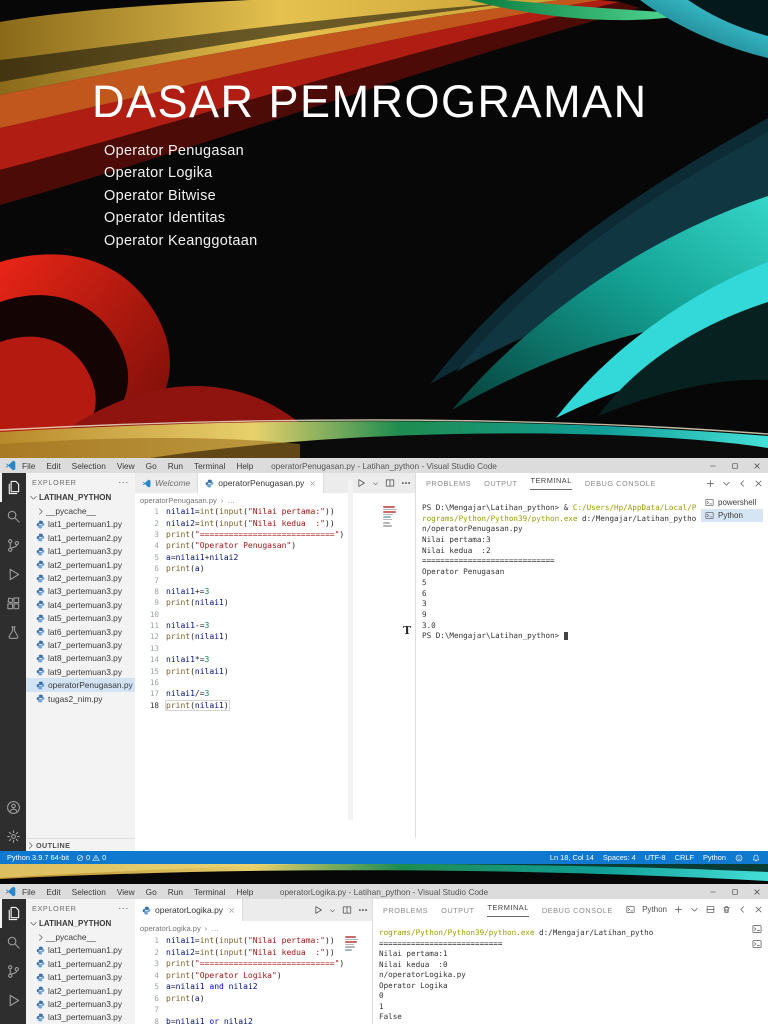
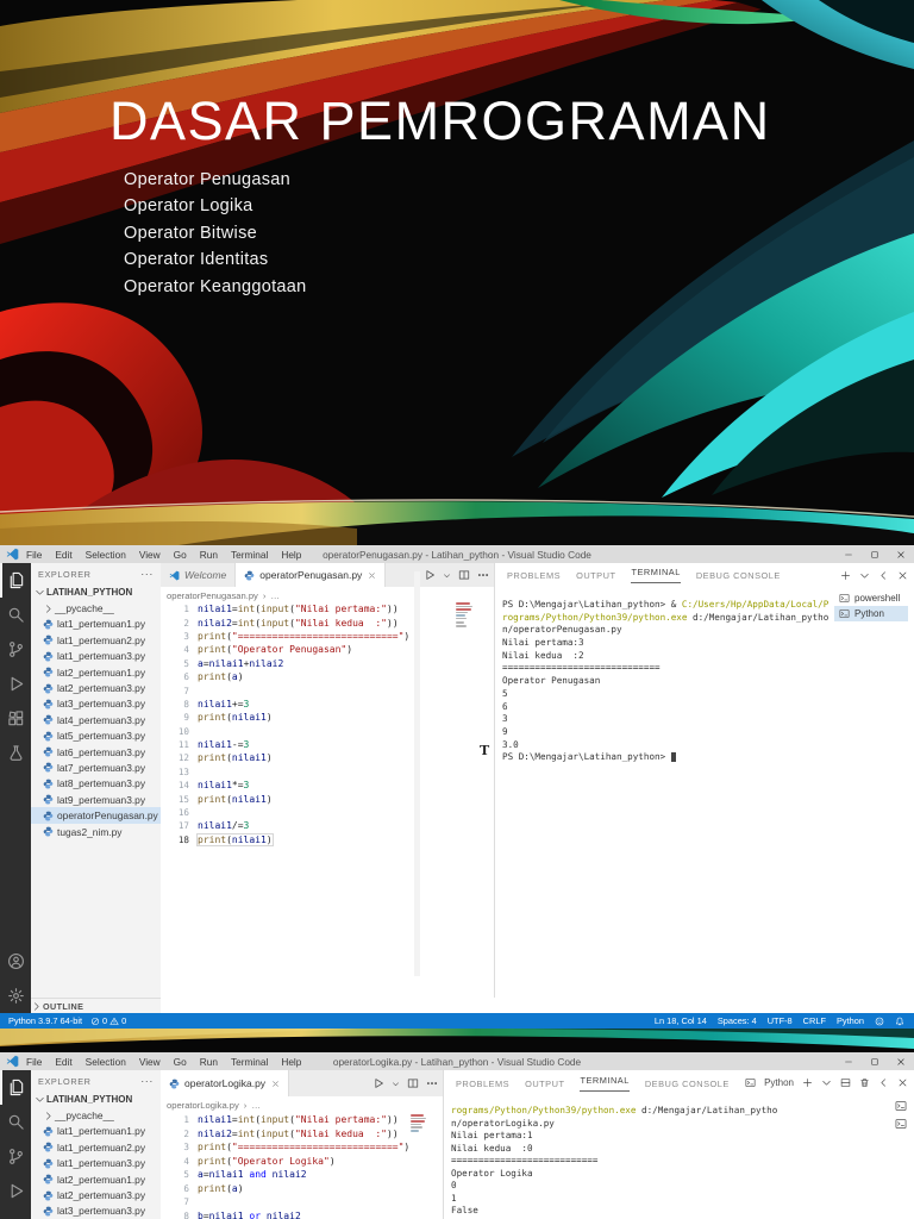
  DASAR PEMROGRAMAN
  Operator Penugasan
  Operator Logika
  Operator Bitwise
  Operator Identitas
  Operator Keanggotaan
  File
  Edit
  Selection
  View
  Go
  Run
  Terminal
  Help
  operatorPenugasan.py - Latihan_python - Visual Studio Code
  EXPLORER
  ···
  LATIHAN_PYTHON
  __pycache__
  lat1_pertemuan1.py
  lat1_pertemuan2.py
  lat1_pertemuan3.py
  lat2_pertemuan1.py
  lat2_pertemuan3.py
  lat3_pertemuan3.py
  lat4_pertemuan3.py
  lat5_pertemuan3.py
  lat6_pertemuan3.py
  lat7_pertemuan3.py
  lat8_pertemuan3.py
  lat9_pertemuan3.py
  operatorPenugasan.py
  tugas2_nim.py
  OUTLINE
  Welcome
  operatorPenugasan.py
  operatorPenugasan.py
  ›
  …
  1
  nilai1=int(input("Nilai pertama:"))
  2
  nilai2=int(input("Nilai kedua :"))
  3
  print("============================")
  4
  print("Operator Penugasan")
  5
  a=nilai1+nilai2
  6
  print(a)
  7
  8
  nilai1+=3
  9
  print(nilai1)
  10
  11
  nilai1-=3
  12
  print(nilai1)
  13
  14
  nilai1*=3
  15
  print(nilai1)
  16
  17
  nilai1/=3
  18
  print(nilai1)
  PROBLEMS
  OUTPUT
  TERMINAL
  DEBUG CONSOLE
  PS D:\Mengajar\Latihan_python> & C:/Users/Hp/AppData/Local/P
  rograms/Python/Python39/python.exe d:/Mengajar/Latihan_pytho
  n/operatorPenugasan.py
  Nilai pertama:3
  Nilai kedua :2
  =============================
  Operator Penugasan
  5
  6
  3
  9
  3.0
  PS D:\Mengajar\Latihan_python>
  powershell
  Python
  Python 3.9.7 64-bit
  0
  0
  Ln 18, Col 14
  Spaces: 4
  UTF-8
  CRLF
  Python
  T
  File
  Edit
  Selection
  View
  Go
  Run
  Terminal
  Help
  operatorLogika.py - Latihan_python - Visual Studio Code
  EXPLORER
  ···
  LATIHAN_PYTHON
  __pycache__
  lat1_pertemuan1.py
  lat1_pertemuan2.py
  lat1_pertemuan3.py
  lat2_pertemuan1.py
  lat2_pertemuan3.py
  lat3_pertemuan3.py
  operatorLogika.py
  operatorLogika.py
  ›
  …
  1
  nilai1=int(input("Nilai pertama:"))
  2
  nilai2=int(input("Nilai kedua :"))
  3
  print("============================")
  4
  print("Operator Logika")
  5
  a=nilai1 and nilai2
  6
  print(a)
  7
  8
  b=nilai1 or nilai2
  PROBLEMS
  OUTPUT
  TERMINAL
  DEBUG CONSOLE
  Python
  rograms/Python/Python39/python.exe d:/Mengajar/Latihan_pytho
- ===========================
+ n/operatorLogika.py
  Nilai pertama:1
  Nilai kedua :0
- n/operatorLogika.py
+ ===========================
  Operator Logika
  0
  1
  False
